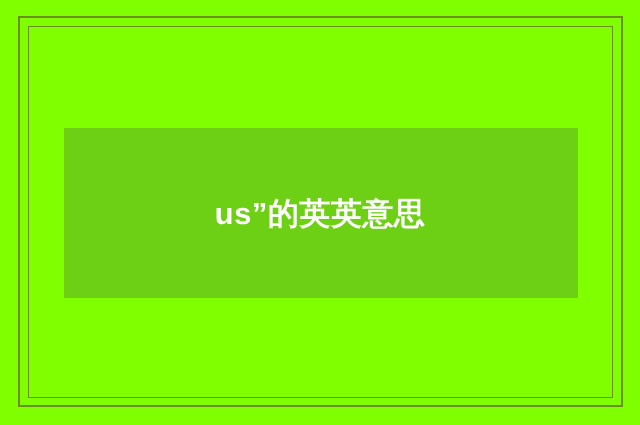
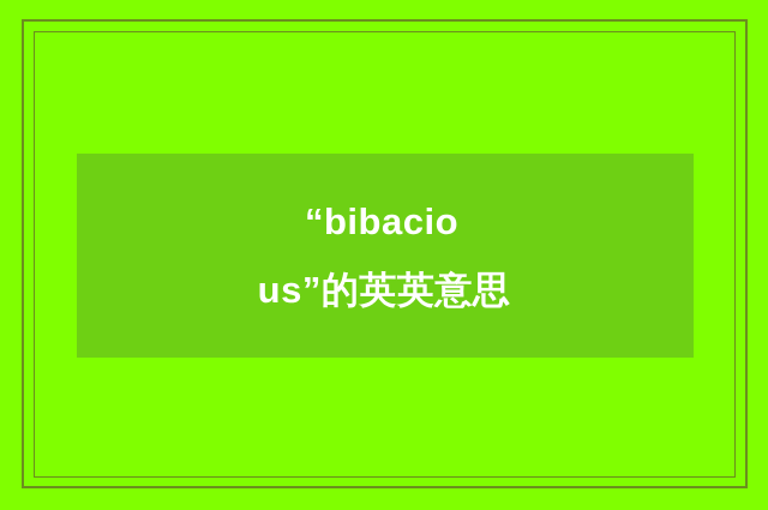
+ “bibacio
  us”的英英意思
